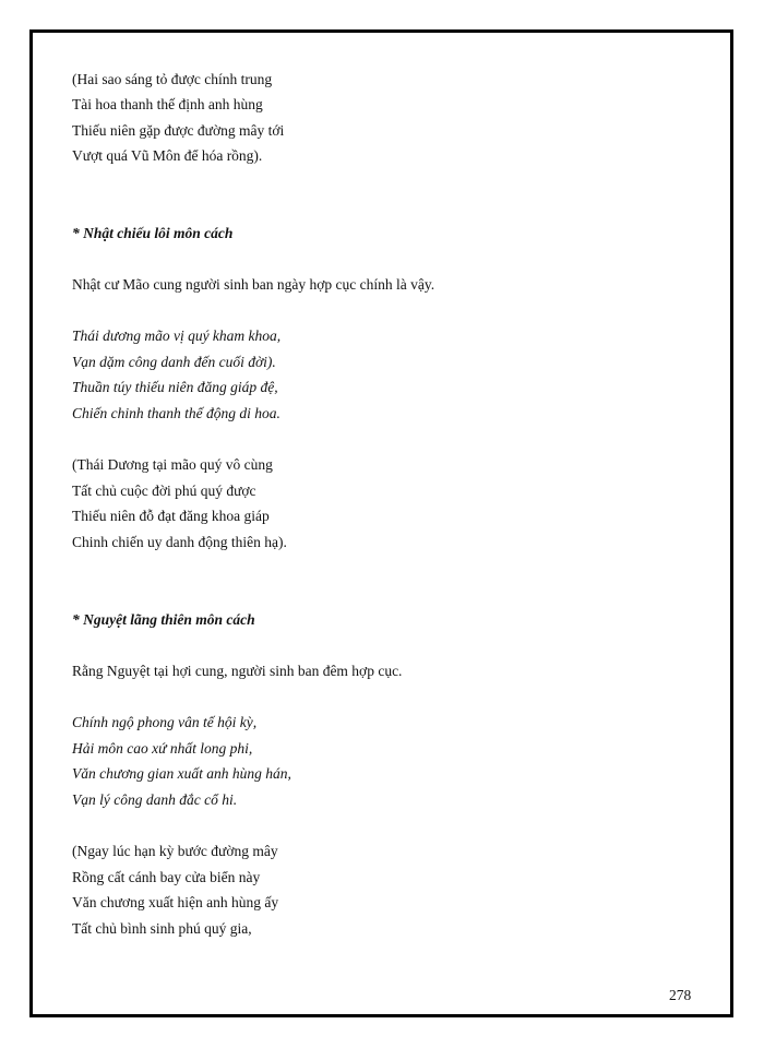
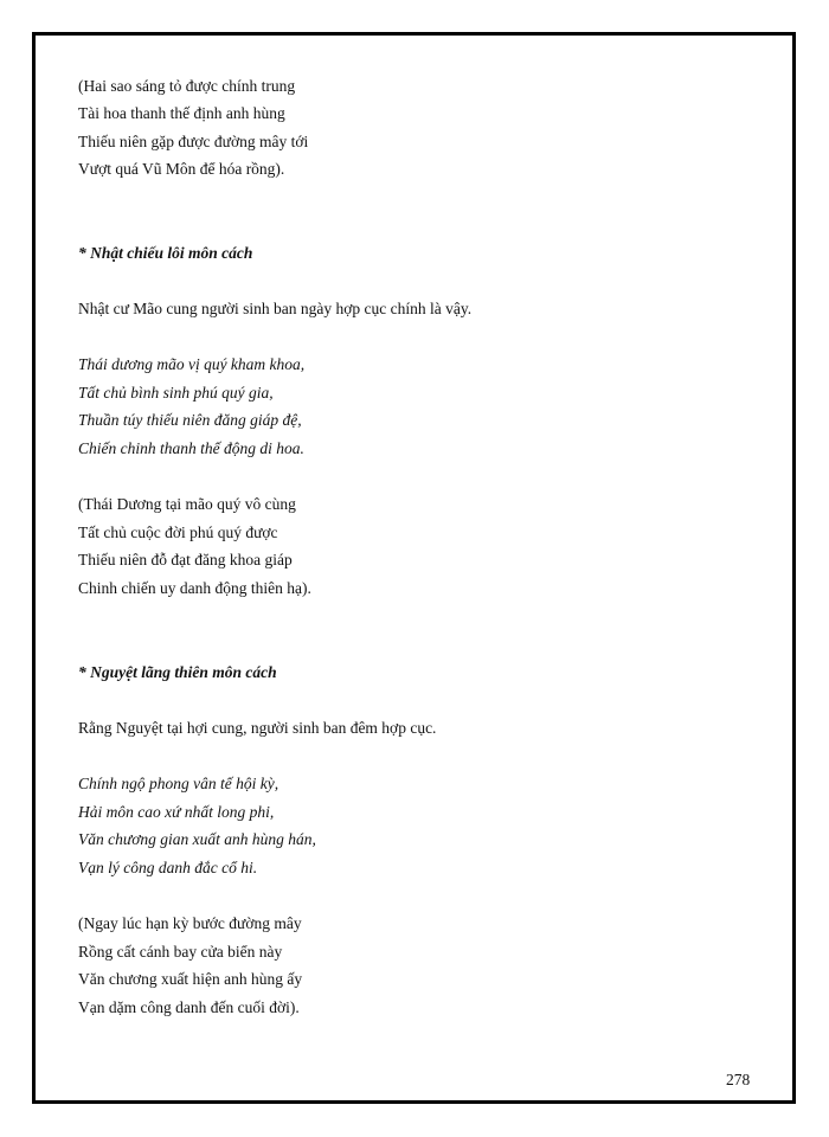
  (Hai sao sáng tỏ được chính trung
  Tài hoa thanh thế định anh hùng
  Thiếu niên gặp được đường mây tới
  Vượt quá Vũ Môn để hóa rồng).
  * Nhật chiếu lôi môn cách
  Nhật cư Mão cung người sinh ban ngày hợp cục chính là vậy.
  Thái dương mão vị quý kham khoa,
- Vạn dặm công danh đến cuối đời).
+ Tất chủ bình sinh phú quý gia,
  Thuần túy thiếu niên đăng giáp đệ,
  Chiến chinh thanh thế động di hoa.
  (Thái Dương tại mão quý vô cùng
  Tất chủ cuộc đời phú quý được
  Thiếu niên đỗ đạt đăng khoa giáp
  Chinh chiến uy danh động thiên hạ).
  * Nguyệt lãng thiên môn cách
  Rằng Nguyệt tại hợi cung, người sinh ban đêm hợp cục.
  Chính ngộ phong vân tế hội kỳ,
  Hải môn cao xứ nhất long phi,
  Văn chương gian xuất anh hùng hán,
  Vạn lý công danh đắc cổ hi.
  (Ngay lúc hạn kỳ bước đường mây
  Rồng cất cánh bay cửa biển này
  Văn chương xuất hiện anh hùng ấy
- Tất chủ bình sinh phú quý gia,
+ Vạn dặm công danh đến cuối đời).
  278
